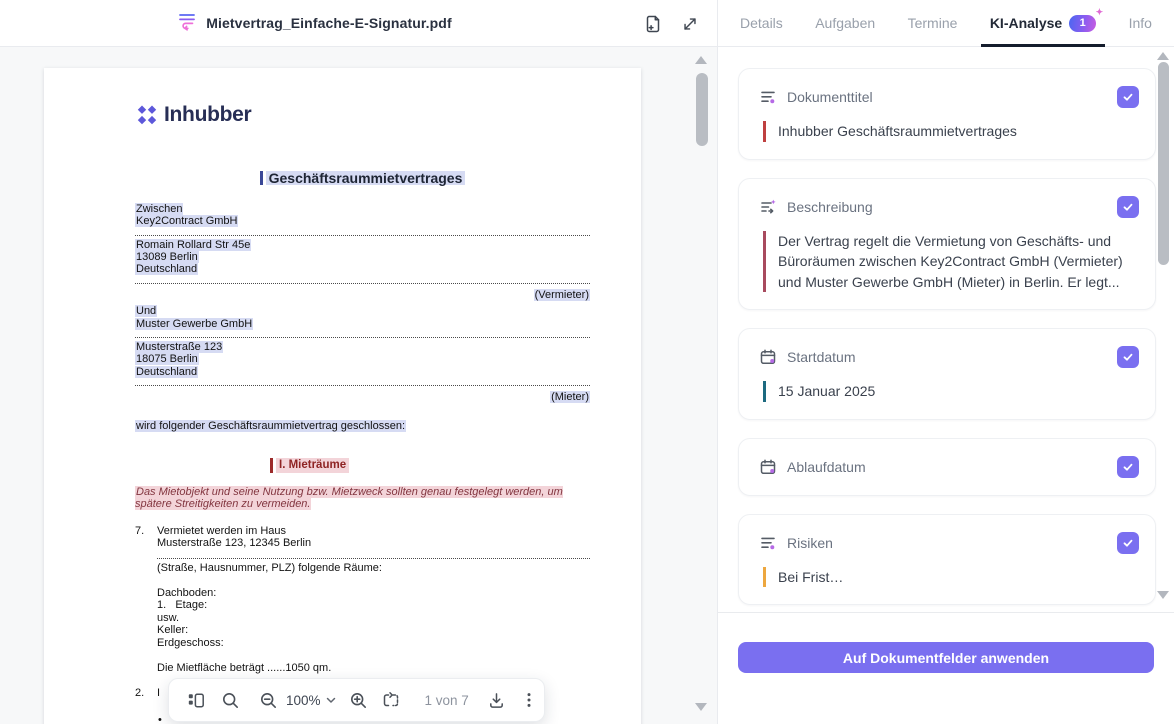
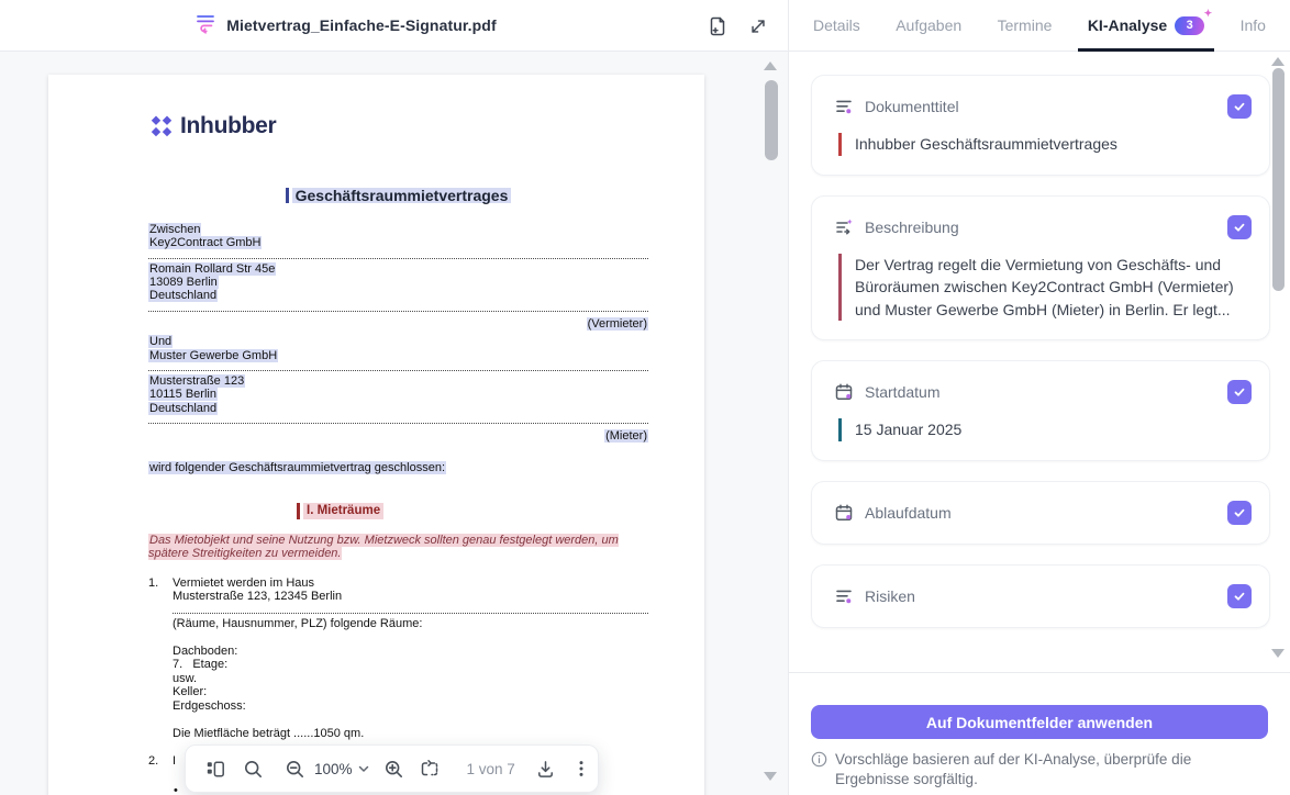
  Mietvertrag_Einfache-E-Signatur.pdf
  Details
  Aufgaben
  Termine
  KI-Analyse
- 1
+ 3
  ✦
  Info
  Inhubber
  Geschäftsraummietvertrages
  Zwischen
  Key2Contract GmbH
  Romain Rollard Str 45e
  13089 Berlin
  Deutschland
  (Vermieter)
  Und
  Muster Gewerbe GmbH
  Musterstraße 123
- 18075 Berlin
+ 10115 Berlin
  Deutschland
  (Mieter)
  wird folgender Geschäftsraummietvertrag geschlossen:
  I. Mieträume
  Das Mietobjekt und seine Nutzung bzw. Mietzweck sollten genau festgelegt werden, um spätere Streitigkeiten zu vermeiden.
- 7.
+ 1.
  Vermietet werden im Haus
  Musterstraße 123, 12345 Berlin
- (Straße, Hausnummer, PLZ) folgende Räume:
+ (Räume, Hausnummer, PLZ) folgende Räume:
  Dachboden:
- 1. Etage:
+ 7. Etage:
  usw.
  Keller:
  Erdgeschoss:
  Die Mietfläche beträgt ......1050 qm.
  2.
  I
  •
  100%
  1 von 7
  Dokumenttitel
  Inhubber Geschäftsraummietvertrages
  Beschreibung
  Der Vertrag regelt die Vermietung von Geschäfts- und Büroräumen zwischen Key2Contract GmbH (Vermieter) und Muster Gewerbe GmbH (Mieter) in Berlin. Er legt...
  Startdatum
  15 Januar 2025
  Ablaufdatum
  Risiken
- Bei Frist…
  Auf Dokumentfelder anwenden
+ Vorschläge basieren auf der KI-Analyse, überprüfe die Ergebnisse sorgfältig.
